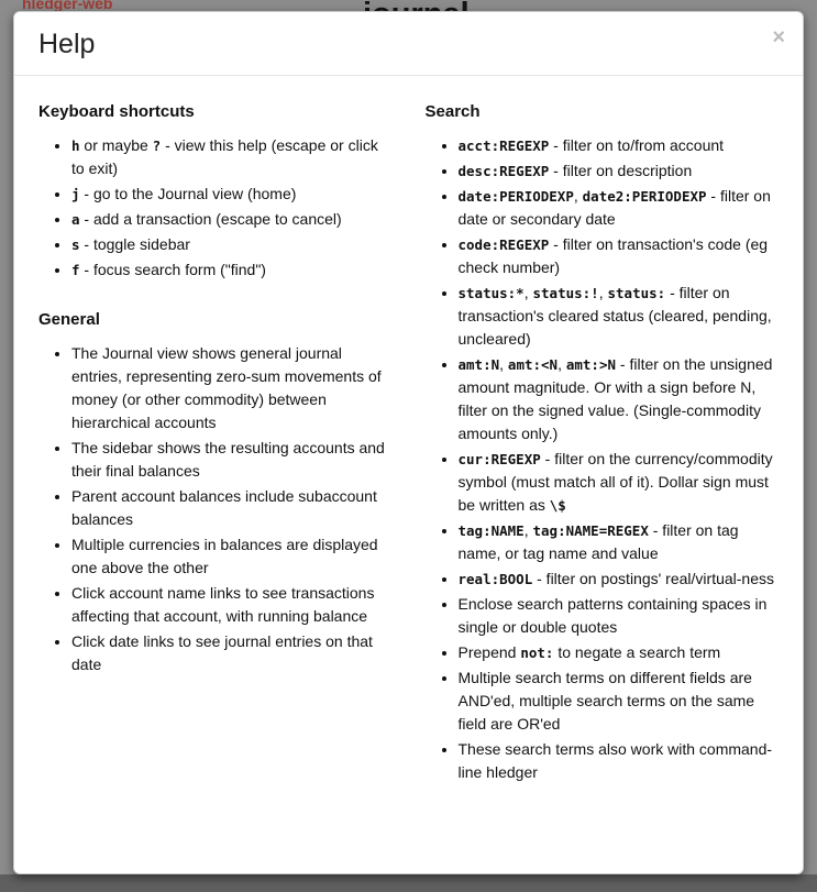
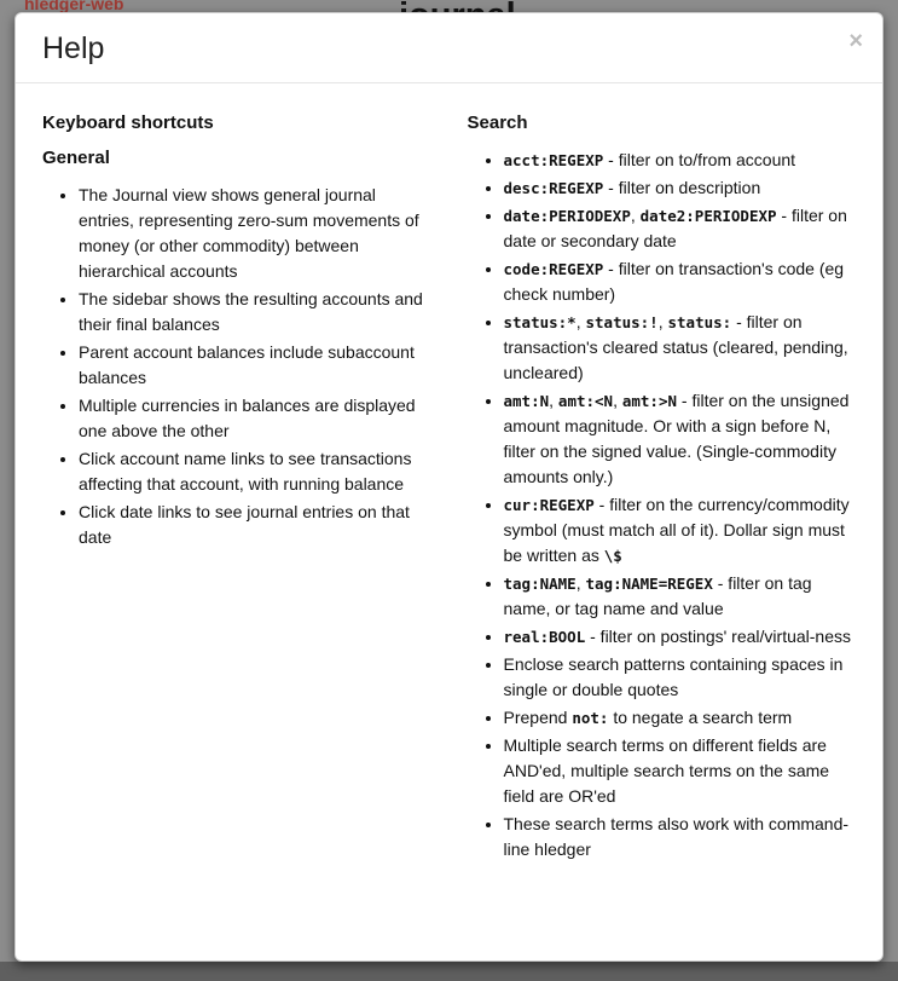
  hledger-web
  Help
  ×
  Keyboard shortcuts
- h or maybe ? - view this help (escape or click to exit)
- j - go to the Journal view (home)
- a - add a transaction (escape to cancel)
- s - toggle sidebar
- f - focus search form ("find")
  General
  The Journal view shows general journal entries, representing zero-sum movements of money (or other commodity) between hierarchical accounts
  The sidebar shows the resulting accounts and their final balances
  Parent account balances include subaccount balances
  Multiple currencies in balances are displayed one above the other
  Click account name links to see transactions affecting that account, with running balance
  Click date links to see journal entries on that date
  Search
  acct:REGEXP - filter on to/from account
  desc:REGEXP - filter on description
  date:PERIODEXP, date2:PERIODEXP - filter on date or secondary date
  code:REGEXP - filter on transaction's code (eg check number)
  status:*, status:!, status: - filter on transaction's cleared status (cleared, pending, uncleared)
  amt:N, amt:<N, amt:>N - filter on the unsigned amount magnitude. Or with a sign before N, filter on the signed value. (Single-commodity amounts only.)
  cur:REGEXP - filter on the currency/commodity symbol (must match all of it). Dollar sign must be written as \$
  tag:NAME, tag:NAME=REGEX - filter on tag name, or tag name and value
  real:BOOL - filter on postings' real/virtual-ness
  Enclose search patterns containing spaces in single or double quotes
  Prepend not: to negate a search term
  Multiple search terms on different fields are AND'ed, multiple search terms on the same field are OR'ed
  These search terms also work with command-line hledger
